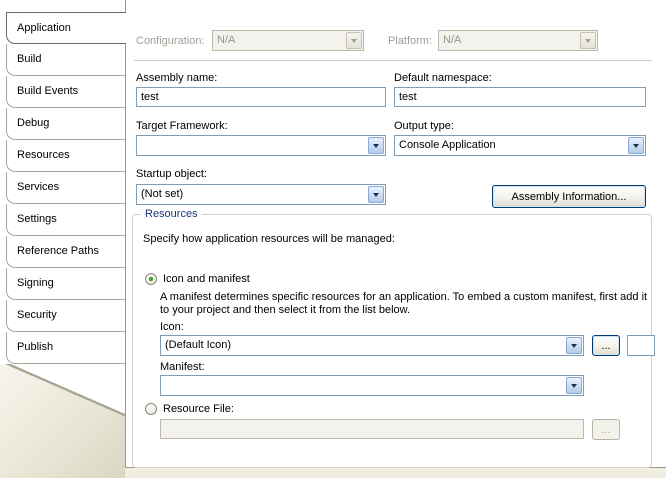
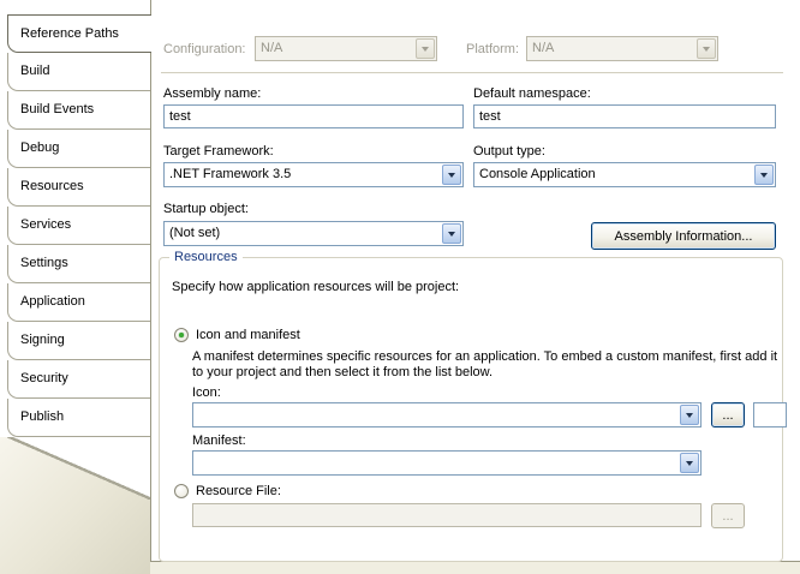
- Application
+ Reference Paths
  Build
  Build Events
  Debug
  Resources
  Services
  Settings
- Reference Paths
+ Application
  Signing
  Security
  Publish
  Configuration:
  N/A
  Platform:
  N/A
  Assembly name:
  test
  Default namespace:
  test
  Target Framework:
+ .NET Framework 3.5
  Output type:
  Console Application
  Startup object:
  (Not set)
  Assembly Information...
  Resources
- Specify how application resources will be managed:
+ Specify how application resources will be project:
  Icon and manifest
  A manifest determines specific resources for an application. To embed a custom manifest, first add it to your project and then select it from the list below.
  Icon:
- (Default Icon)
  ...
  Manifest:
  Resource File:
  ...
